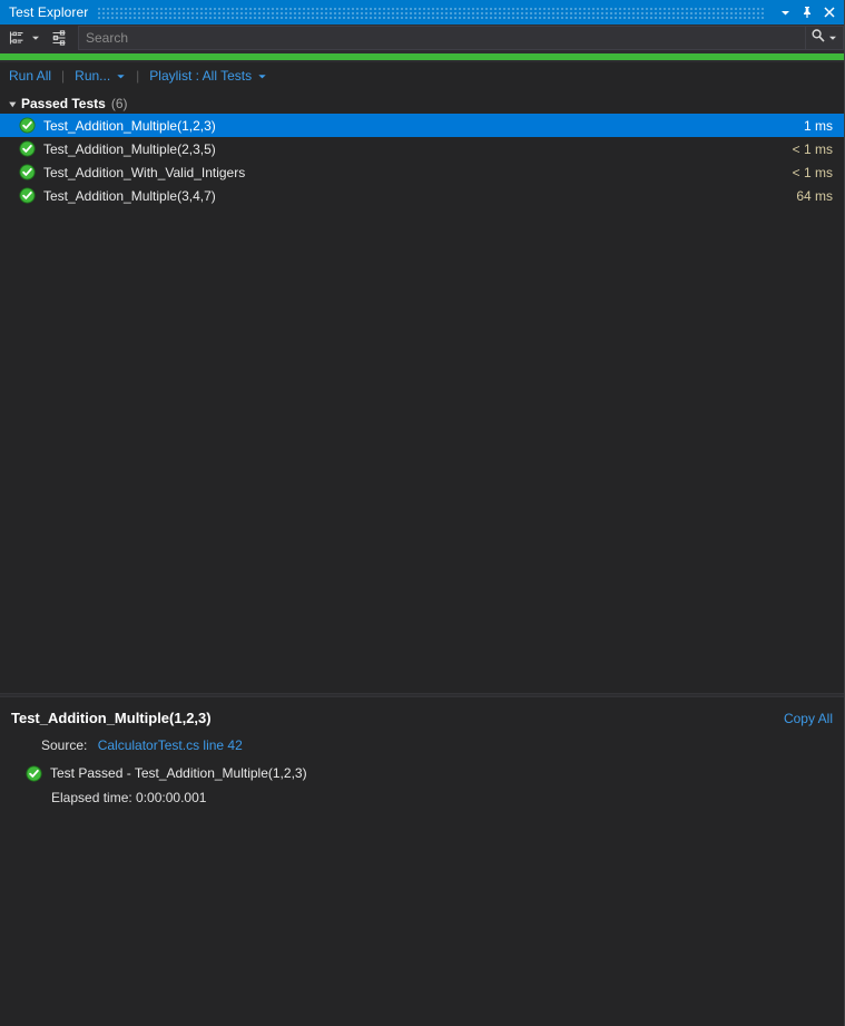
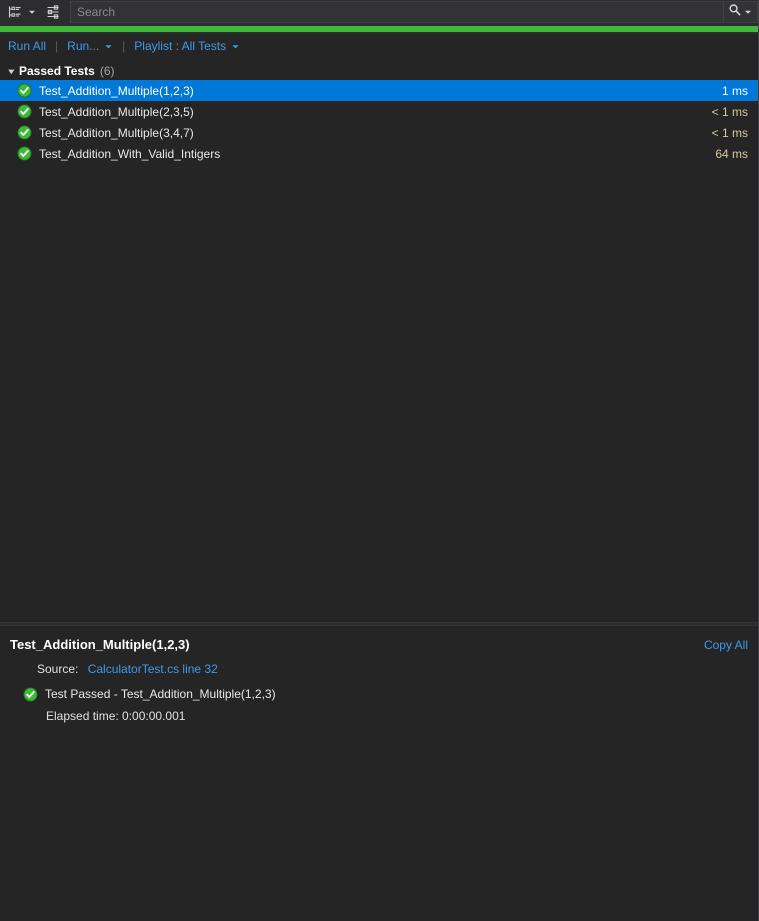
- Test Explorer
  Search
  Run All
  |
  Run...
  |
  Playlist : All Tests
  Passed Tests
  (6)
  Test_Addition_Multiple(1,2,3)
  1 ms
  Test_Addition_Multiple(2,3,5)
  < 1 ms
- Test_Addition_With_Valid_Intigers
+ Test_Addition_Multiple(3,4,7)
  < 1 ms
- Test_Addition_Multiple(3,4,7)
+ Test_Addition_With_Valid_Intigers
  64 ms
  Test_Addition_Multiple(1,2,3)
  Copy All
- Source: CalculatorTest.cs line 42
+ Source: CalculatorTest.cs line 32
  Test Passed - Test_Addition_Multiple(1,2,3)
  Elapsed time: 0:00:00.001
